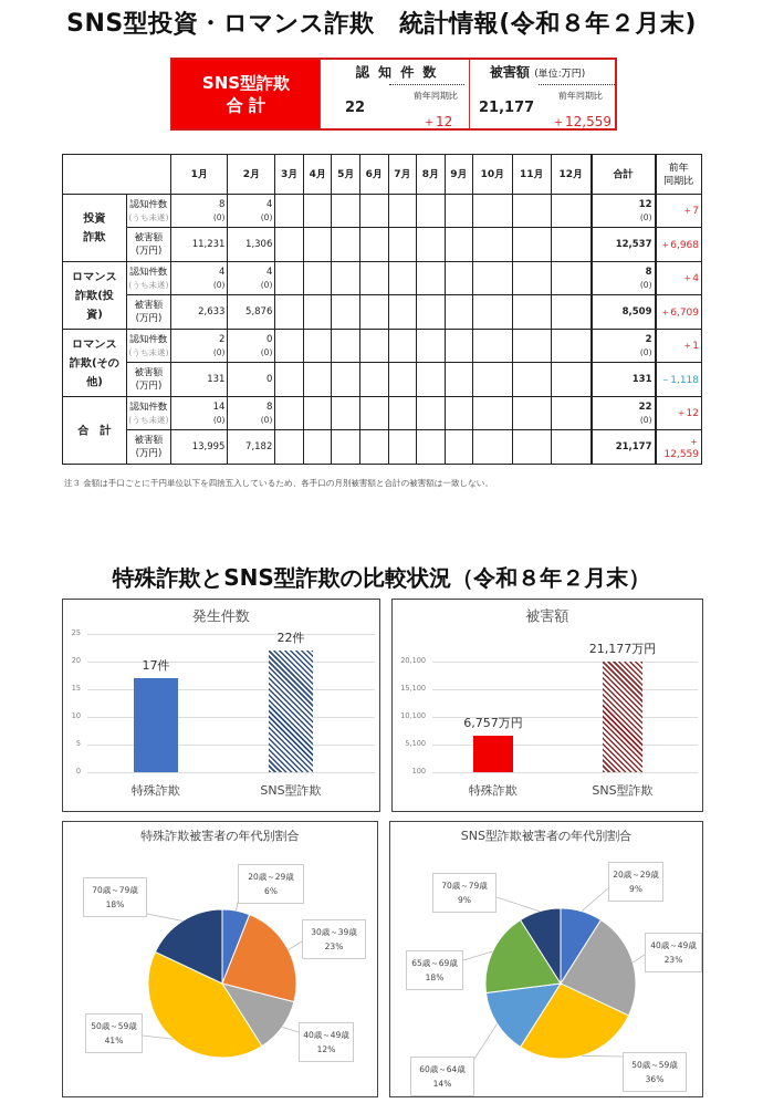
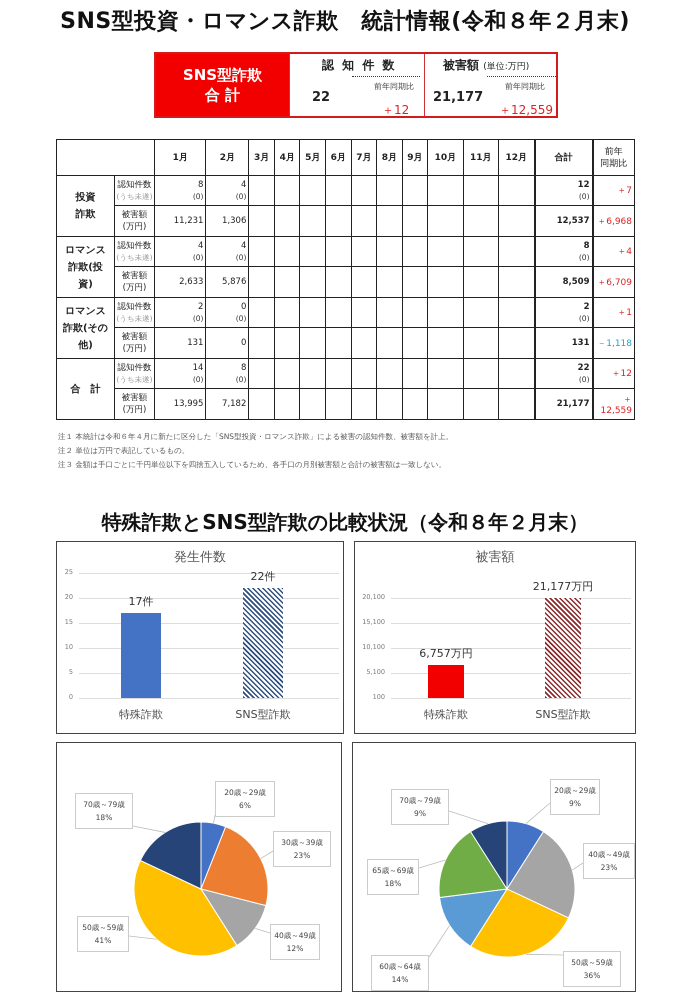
  SNS型投資・ロマンス詐欺 統計情報(令和８年２月末)
  SNS型詐欺
  合 計
  認 知 件 数
  22
  前年同期比
  ＋12
  被害額 (単位:万円)
  21,177
  前年同期比
  ＋12,559
  	1月	2月	3月	4月	5月	6月	7月	8月	9月	10月	11月	12月	合計	前年 同期比
  投資詐欺	認知件数(うち未遂)	8(0)	4(0)											12(0)	＋7
  被害額(万円)	11,231	1,306											12,537	＋6,968
  ロマンス詐欺(投資)	認知件数(うち未遂)	4(0)	4(0)											8(0)	＋4
  被害額(万円)	2,633	5,876											8,509	＋6,709
  ロマンス詐欺(その他)	認知件数(うち未遂)	2(0)	0(0)											2(0)	＋1
  被害額(万円)	131	0											131	－1,118
  合 計	認知件数(うち未遂)	14(0)	8(0)											22(0)	＋12
  被害額(万円)	13,995	7,182											21,177	＋12,559
+ 注１ 本統計は令和６年４月に新たに区分した「SNS型投資・ロマンス詐欺」による被害の認知件数、被害額を計上。
+ 注２ 単位は万円で表記しているもの。
  注３ 金額は手口ごとに千円単位以下を四捨五入しているため、各手口の月別被害額と合計の被害額は一致しない。
  特殊詐欺とSNS型詐欺の比較状況（令和８年２月末）
  発生件数
  0
  5
  10
  15
  20
  25
  17件
  特殊詐欺
  22件
  SNS型詐欺
  被害額
  100
  5,100
  10,100
  15,100
  20,100
  6,757万円
  特殊詐欺
  21,177万円
  SNS型詐欺
- 特殊詐欺被害者の年代別割合
  20歳～29歳
  6%
  30歳～39歳
  23%
  40歳～49歳
  12%
  50歳～59歳
  41%
  70歳～79歳
  18%
- SNS型詐欺被害者の年代別割合
  20歳～29歳
  9%
  40歳～49歳
  23%
  50歳～59歳
  36%
  60歳～64歳
  14%
  65歳～69歳
  18%
  70歳～79歳
  9%
